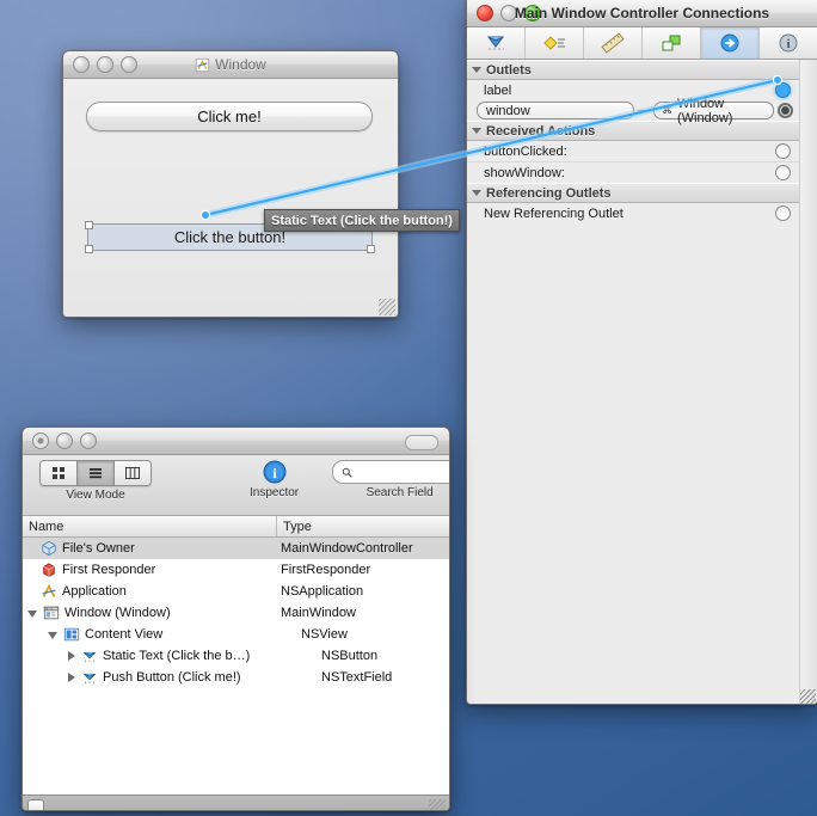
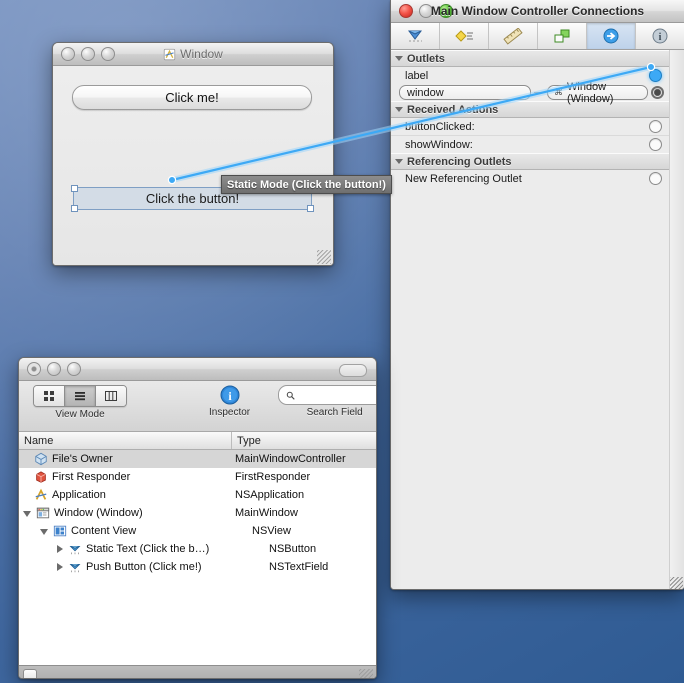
  Window
  Click me!
  Click the button!
- Static Text (Click the button!)
+ Static Mode (Click the button!)
  Main Window Controller Connections
  i
  Outlets
  label
  window
  ⌘
  indow (Window)
  Received Aions
  buttonClicked:
  showWindow:
  Referencing Outlets
  New Referencing Outlet
  View Mode
  i
  Inspector
  Search Field
  Name
  Type
  File's Owner
  MainWindowController
  First Responder
  FirstResponder
  Application
  NSApplication
  Window (Window)
  MainWindow
  Content View
  NSView
  Static Text (Click the b…)
  NSButton
  Push Button (Click me!)
  NSTextField
